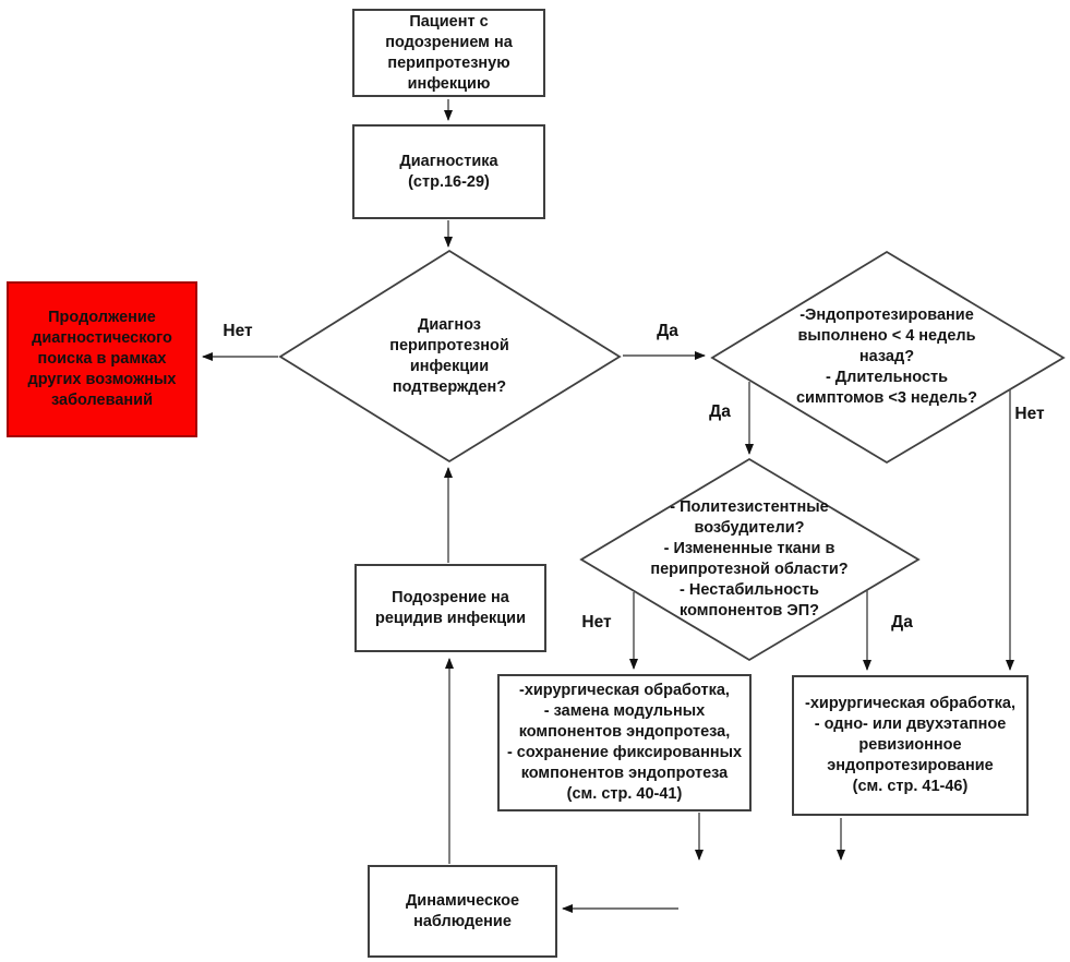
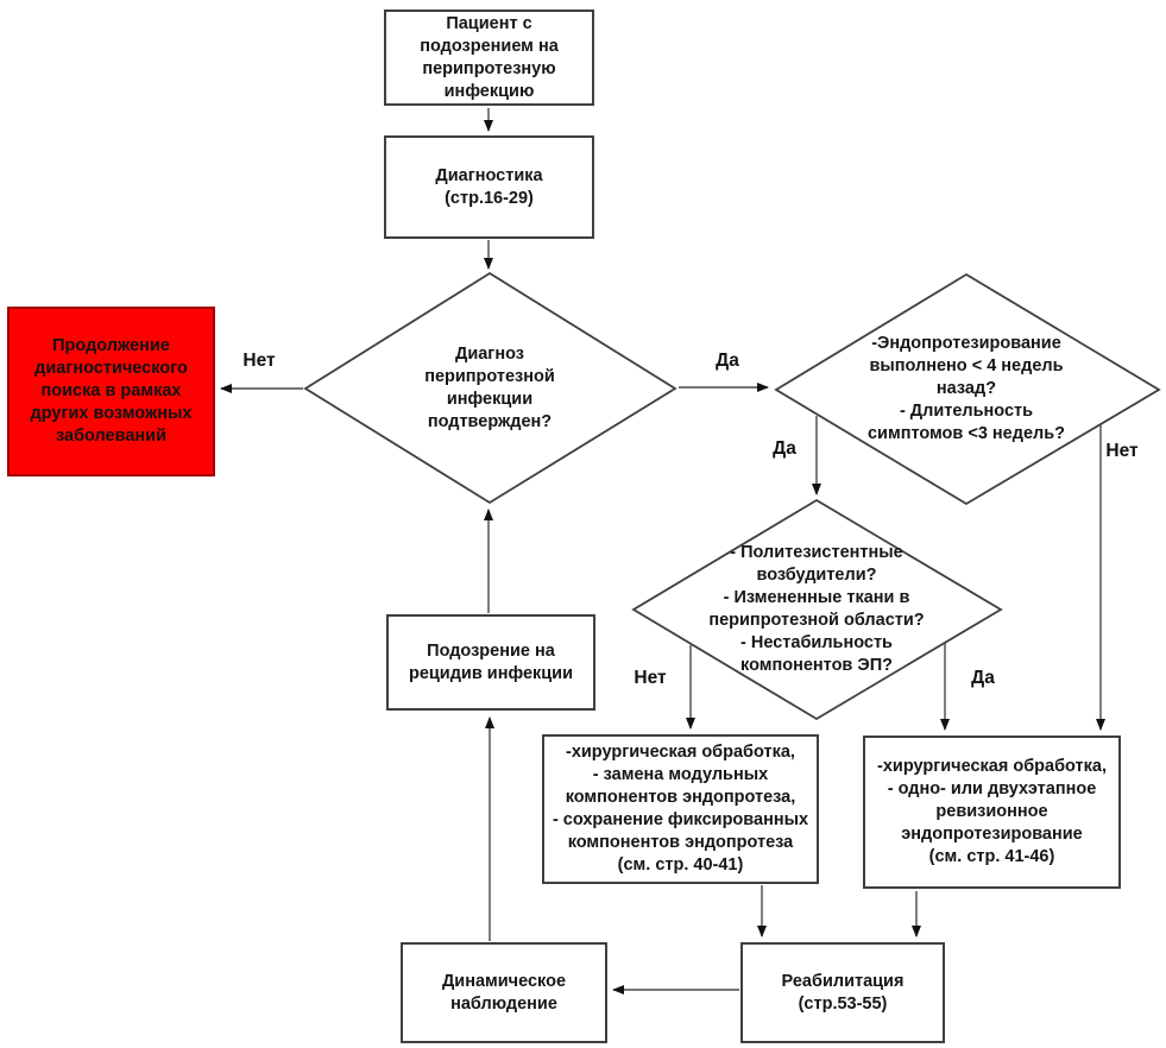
  Пациент с
  подозрением на
  перипротезную
  инфекцию
  Диагностика
  (стр.16-29)
  Продолжение
  диагностического
  поиска в рамках
  других возможных
  заболеваний
  Подозрение на
  рецидив инфекции
  -хирургическая обработка,
  - замена модульных
  компонентов эндопротеза,
  - сохранение фиксированных
  компонентов эндопротеза
  (см. стр. 40-41)
  -хирургическая обработка,
  - одно- или двухэтапное
  ревизионное
  эндопротезирование
  (см. стр. 41-46)
  Динамическое
  наблюдение
+ Реабилитация
+ (стр.53-55)
  Диагноз
  перипротезной
  инфекции
  подтвержден?
  -Эндопротезирование
  выполнено < 4 недель
  назад?
  - Длительность
  симптомов <3 недель?
  - Политезистентные
  возбудители?
  - Измененные ткани в
  перипротезной области?
  - Нестабильность
  компонентов ЭП?
  Нет
  Да
  Да
  Нет
  Нет
  Да
